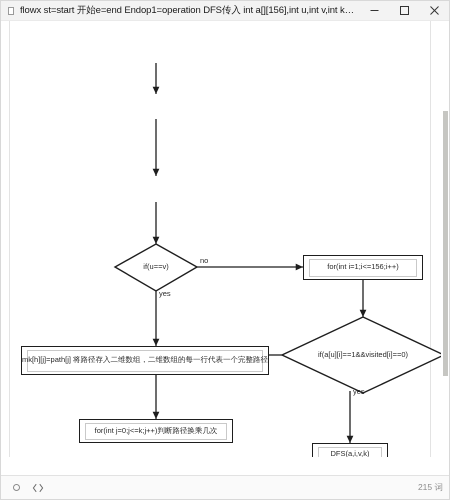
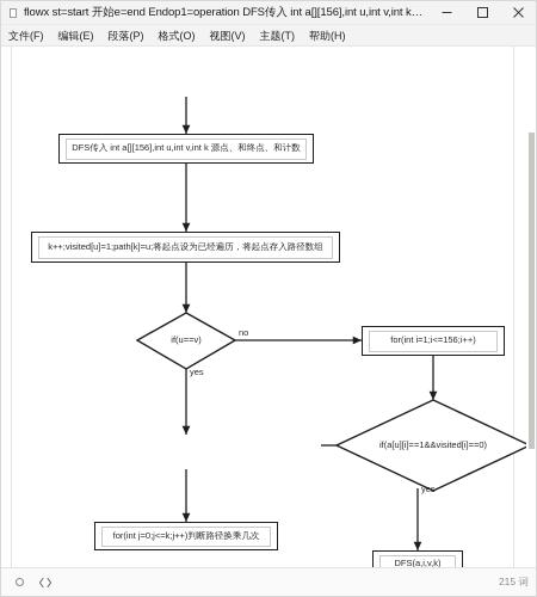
  flowx st=start 开始e=end Endop1=operation DFS传入 int a[][156],int u,int v,int k 源
+ 文件(F)
+ 编辑(E)
+ 段落(P)
+ 格式(O)
+ 视图(V)
+ 主题(T)
+ 帮助(H)
+ DFS传入 int a[][156],int u,int v,int k 源点、和终点、和计数
+ k++;visited[u]=1;path[k]=u;将起点设为已经遍历，将起点存入路径数组
  for(int i=1;i<=156;i++)
- mk[h][j]=path[j] 将路径存入二维数组，二维数组的每一行代表一个完整路径
  for(int j=0;j<=k;j++)判断路径换乘几次
  DFS(a,i,v,k)
  if(u==v)
  if(a[u][i]==1&&visited[i]==0)
  no
  yes
  yes
  215 词
